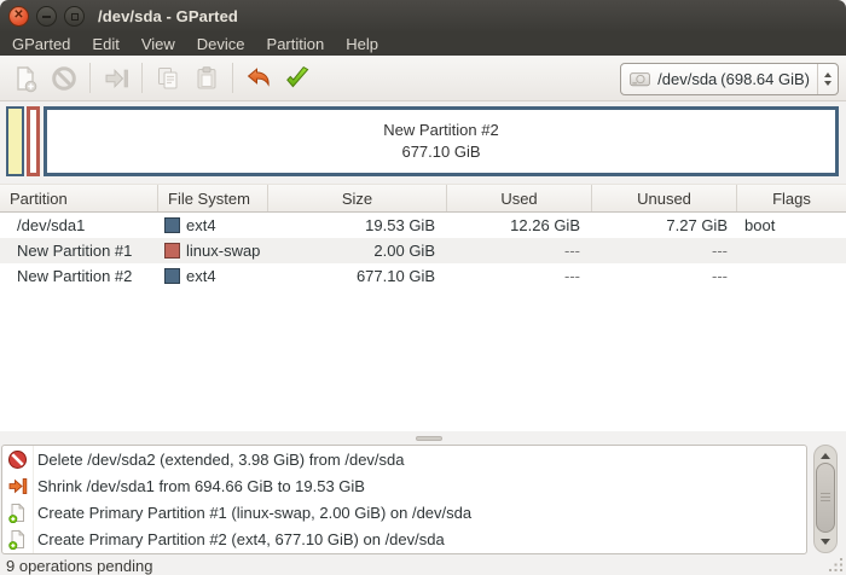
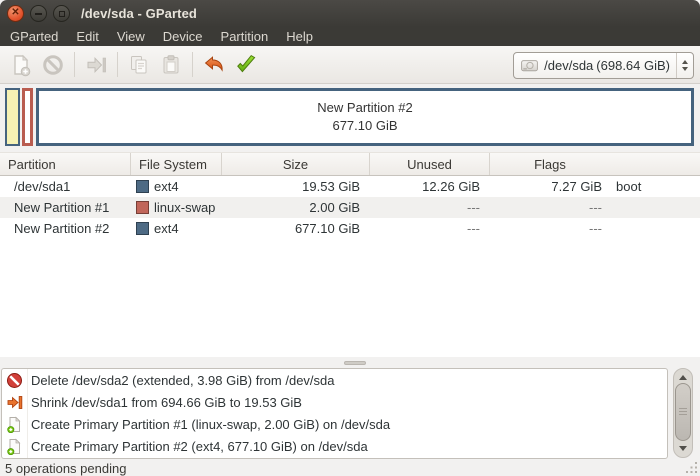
  ✕
  /dev/sda - GParted
  GParted
  Edit
  View
  Device
  Partition
  Help
  /dev/sda
  (698.64 GiB)
  New Partition #2
  677.10 GiB
  Partition
  File System
  Size
- Used
  Unused
  Flags
  /dev/sda1
  ext4
  19.53 GiB
  12.26 GiB
  7.27 GiB
  boot
  New Partition #1
  linux-swap
  2.00 GiB
  ---
  ---
  New Partition #2
  ext4
  677.10 GiB
  ---
  ---
  Delete /dev/sda2 (extended, 3.98 GiB) from /dev/sda
  Shrink /dev/sda1 from 694.66 GiB to 19.53 GiB
  Create Primary Partition #1 (linux-swap, 2.00 GiB) on /dev/sda
  Create Primary Partition #2 (ext4, 677.10 GiB) on /dev/sda
- 9 operations pending
+ 5 operations pending
